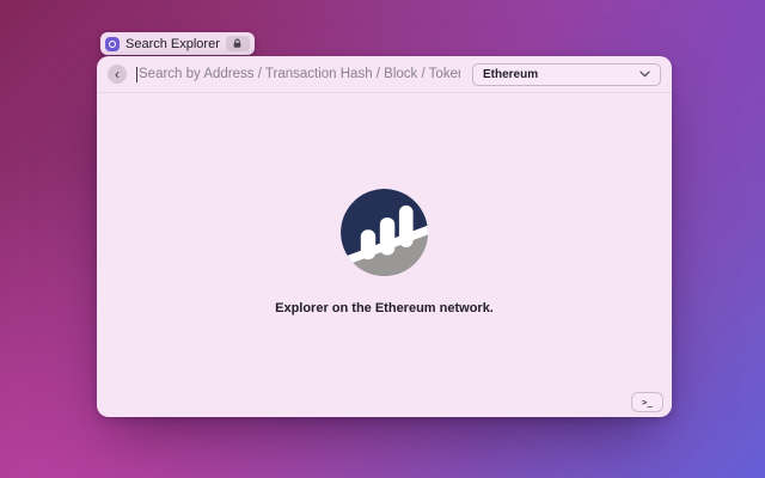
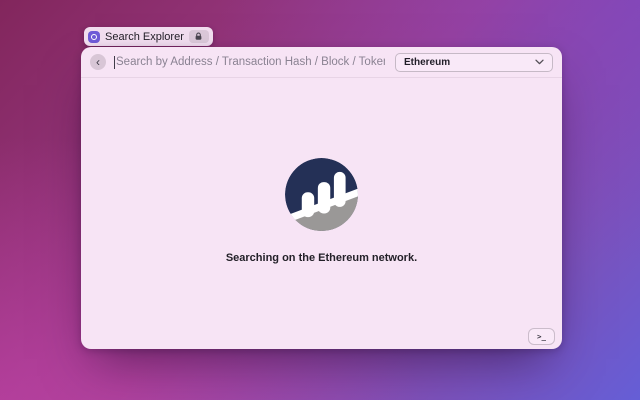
  Search Explorer
  ‹
  Search by Address / Transaction Hash / Block / Toke
  Ethereum
- Explorer on the Ethereum network.
+ Searching on the Ethereum network.
  >_
